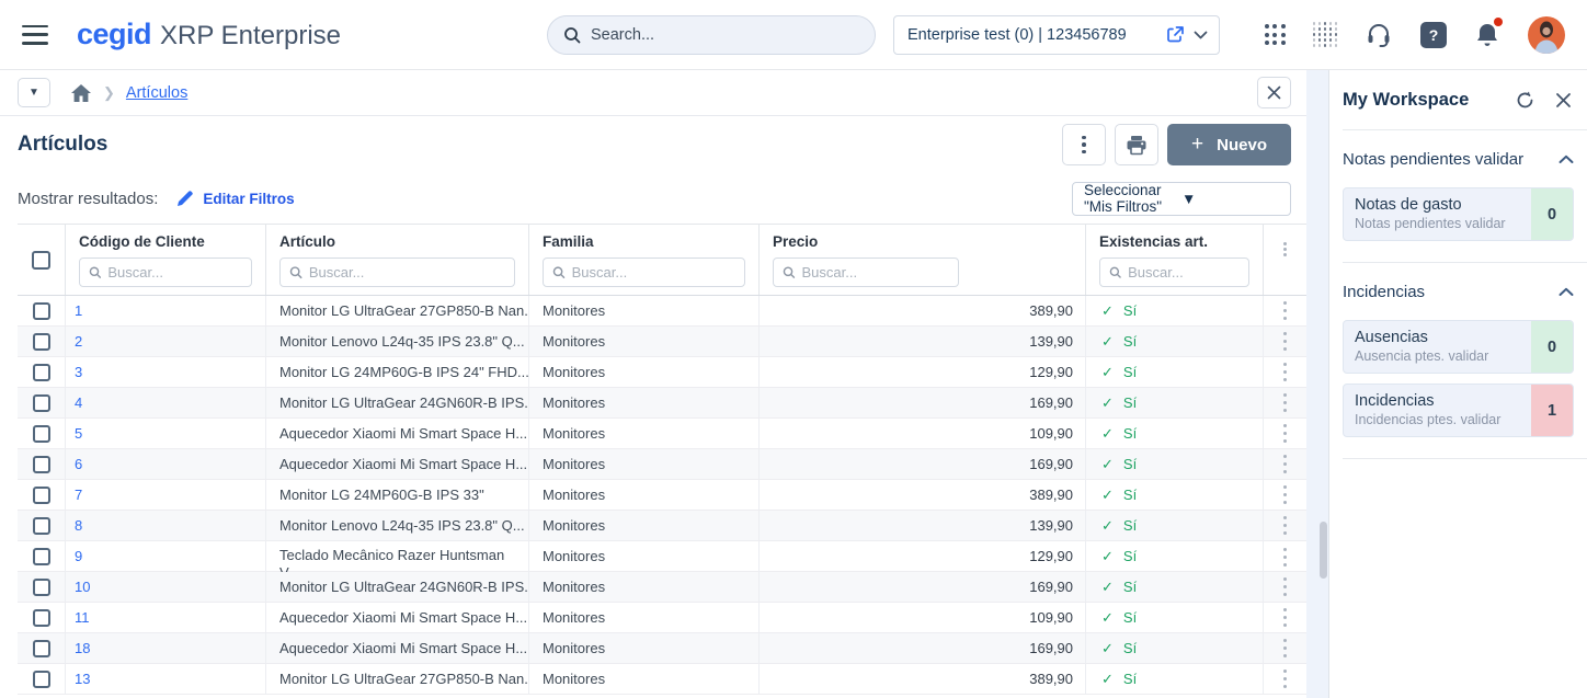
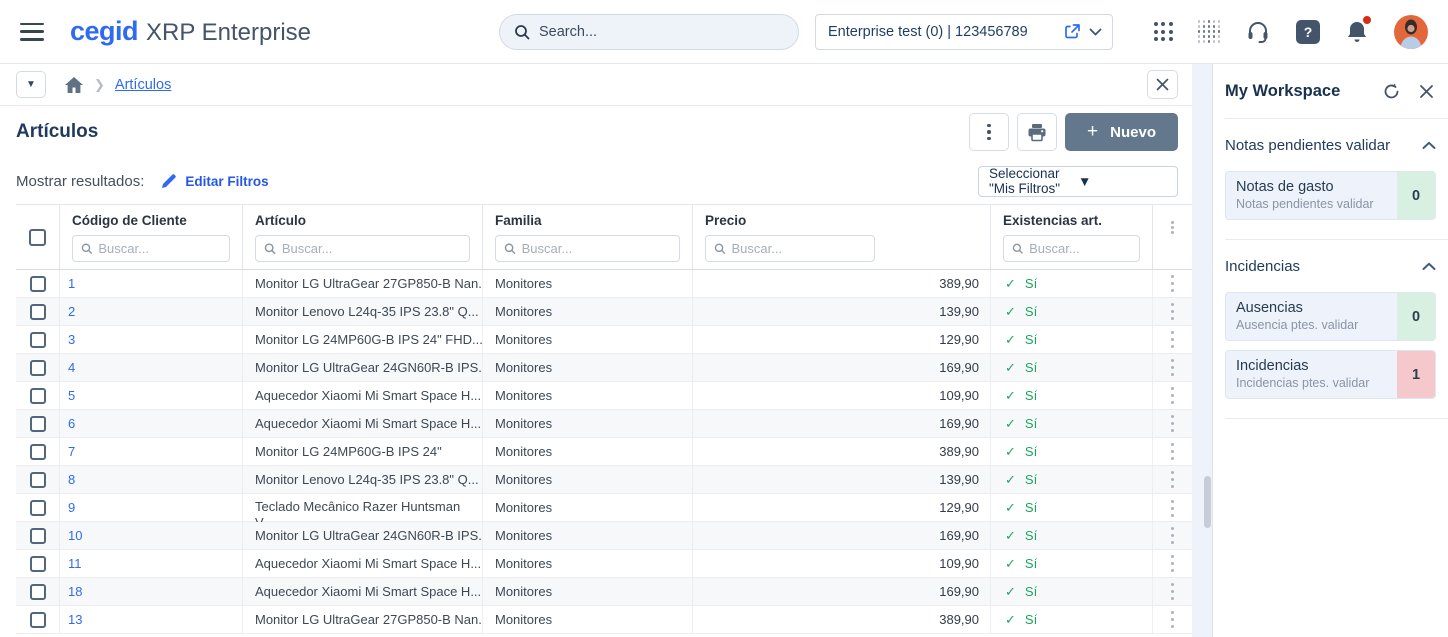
  cegid
  XRP Enterprise
  Search...
  Enterprise test (0) | 123456789
  ?
  ▼
  ❯
  Artículos
  Artículos
  +
  Nuevo
  Mostrar resultados:
  Editar Filtros
  Seleccionar "Mis Filtros"
  ▼
  Código de Cliente
  Buscar...
  Artículo
  Buscar...
  Familia
  Buscar...
  Precio
  Buscar...
  Existencias art.
  Buscar...
  1
  Monitor LG UltraGear 27GP850-B Nan.
  Monitores
  389,90
  ✓
  Sí
  2
  Monitor Lenovo L24q-35 IPS 23.8" Q...
  Monitores
  139,90
  ✓
  Sí
  3
  Monitor LG 24MP60G-B IPS 24" FHD...
  Monitores
  129,90
  ✓
  Sí
  4
  Monitor LG UltraGear 24GN60R-B IPS.
  Monitores
  169,90
  ✓
  Sí
  5
  Aquecedor Xiaomi Mi Smart Space H...
  Monitores
  109,90
  ✓
  Sí
  6
  Aquecedor Xiaomi Mi Smart Space H...
  Monitores
  169,90
  ✓
  Sí
  7
- Monitor LG 24MP60G-B IPS 33"
+ Monitor LG 24MP60G-B IPS 24"
  Monitores
  389,90
  ✓
  Sí
  8
  Monitor Lenovo L24q-35 IPS 23.8" Q...
  Monitores
  139,90
  ✓
  Sí
  9
  Teclado Mecânico Razer Huntsman
  Monitores
  129,90
  ✓
  Sí
  10
  Monitor LG UltraGear 24GN60R-B IPS.
  Monitores
  169,90
  ✓
  Sí
  11
  Aquecedor Xiaomi Mi Smart Space H...
  Monitores
  109,90
  ✓
  Sí
  18
  Aquecedor Xiaomi Mi Smart Space H...
  Monitores
  169,90
  ✓
  Sí
  13
  Monitor LG UltraGear 27GP850-B Nan.
  Monitores
  389,90
  ✓
  Sí
  My Workspace
  Notas pendientes validar
  Notas de gasto
  Notas pendientes validar
  0
  Incidencias
  Ausencias
  Ausencia ptes. validar
  0
  Incidencias
  Incidencias ptes. validar
  1
